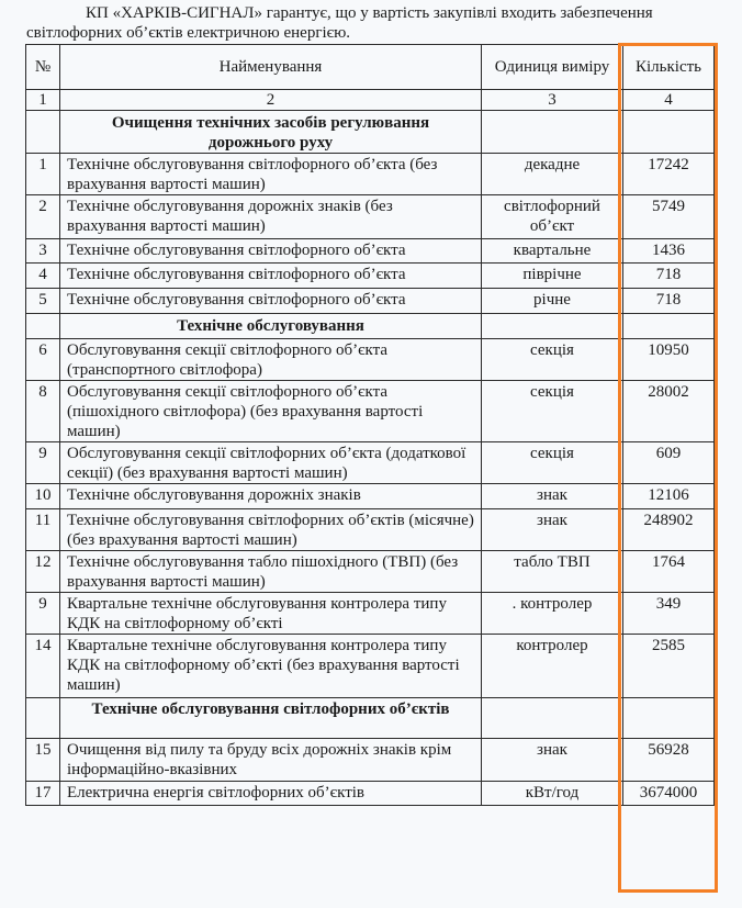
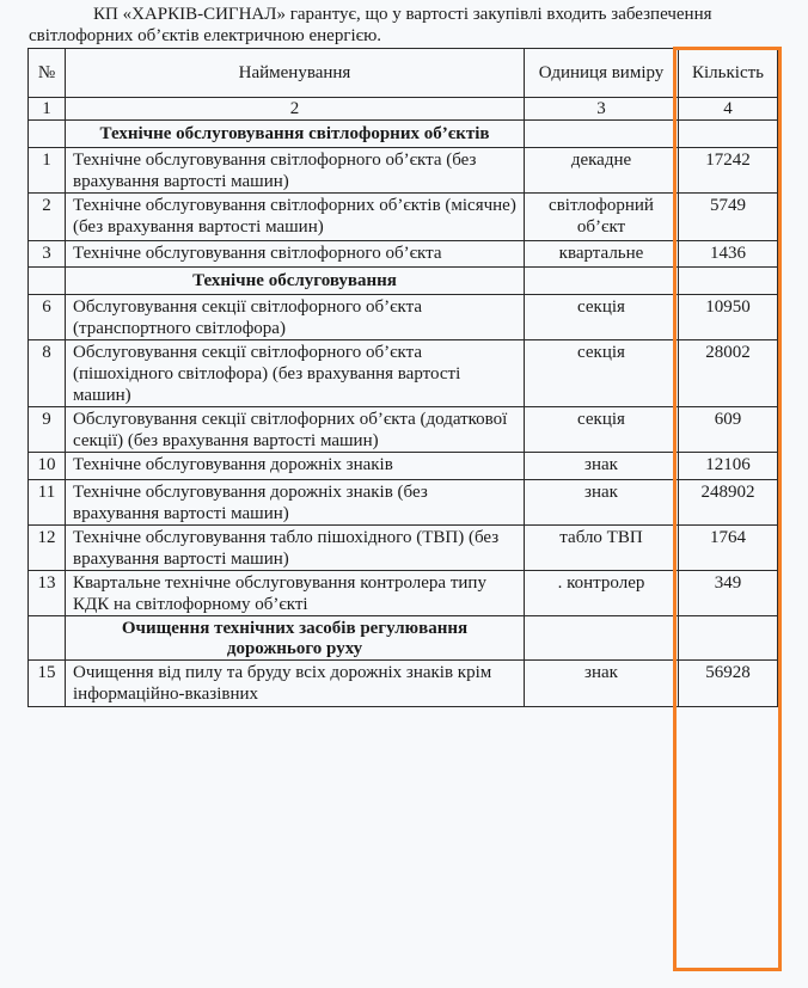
- КП «ХАРКІВ-СИГНАЛ» гарантує, що у вартість закупівлі входить забезпечення
+ КП «ХАРКІВ-СИГНАЛ» гарантує, що у вартості закупівлі входить забезпечення
  світлофорних об’єктів електричною енергією.
  №	Найменування	Одиниця виміру	Кількість
  1	2	3	4
- 	Очищення технічних засобів регулювання дорожнього руху
+ 	Технічне обслуговування світлофорних об’єктів
  1	Технічне обслуговування світлофорного об’єкта (без врахування вартості машин)	декадне	17242
- 2	Технічне обслуговування дорожніх знаків (без врахування вартості машин)	світлофорний об’єкт	5749
+ 2	Технічне обслуговування світлофорних об’єктів (місячне) (без врахування вартості машин)	світлофорний об’єкт	5749
  3	Технічне обслуговування світлофорного об’єкта	квартальне	1436
- 4	Технічне обслуговування світлофорного об’єкта	піврічне	718
- 5	Технічне обслуговування світлофорного об’єкта	річне	718
  	Технічне обслуговування
  6	Обслуговування секції світлофорного об’єкта (транспортного світлофора)	секція	10950
  8	Обслуговування секції світлофорного об’єкта (пішохідного світлофора) (без врахування вартості машин)	секція	28002
  9	Обслуговування секції світлофорних об’єкта (додаткової секції) (без врахування вартості машин)	секція	609
  10	Технічне обслуговування дорожніх знаків	знак	12106
- 11	Технічне обслуговування світлофорних об’єктів (місячне) (без врахування вартості машин)	знак	248902
+ 11	Технічне обслуговування дорожніх знаків (без врахування вартості машин)	знак	248902
  12	Технічне обслуговування табло пішохідного (ТВП) (без врахування вартості машин)	табло ТВП	1764
- 9	Квартальне технічне обслуговування контролера типу КДК на світлофорному об’єкті	. контролер	349
+ 13	Квартальне технічне обслуговування контролера типу КДК на світлофорному об’єкті	. контролер	349
- 14	Квартальне технічне обслуговування контролера типу КДК на світлофорному об’єкті (без врахування вартості машин)	контролер	2585
- 	Технічне обслуговування світлофорних об’єктів
+ 	Очищення технічних засобів регулювання дорожнього руху
  15	Очищення від пилу та бруду всіх дорожніх знаків крім інформаційно-вказівних	знак	56928
- 17	Електрична енергія світлофорних об’єктів	кВт/год	3674000
